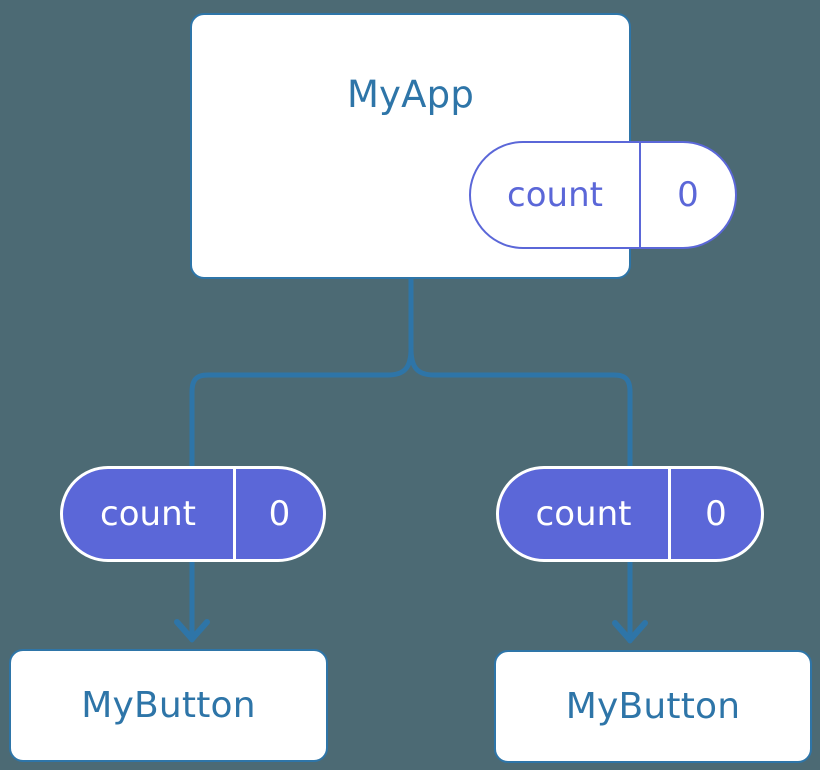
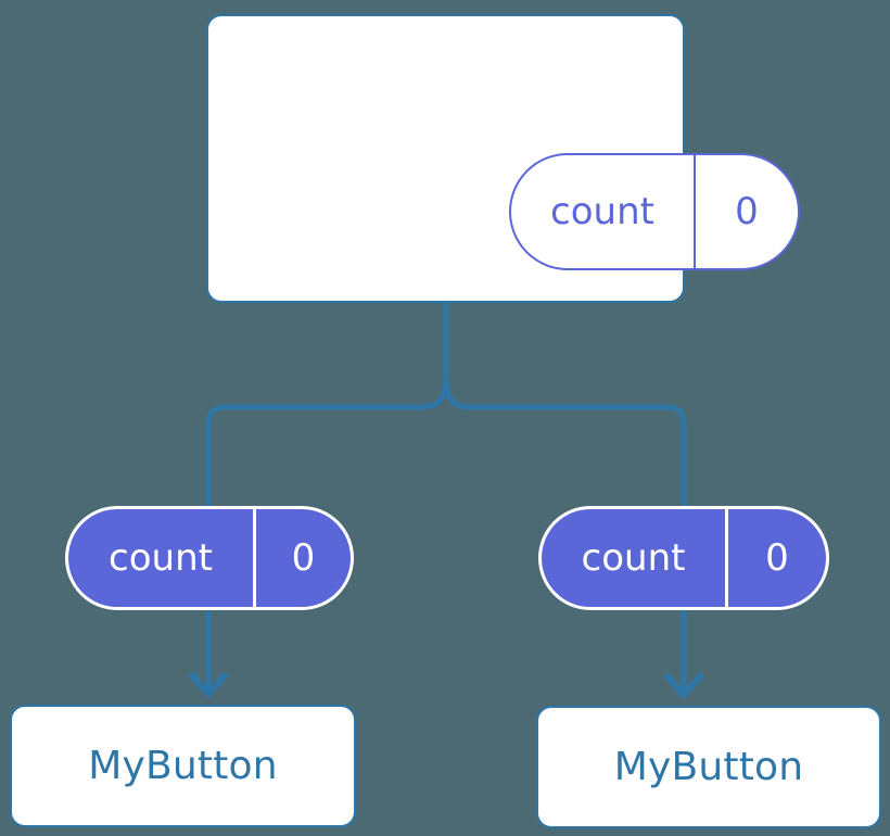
- MyApp
  count
  0
  count
  0
  count
  0
  MyButton
  MyButton
